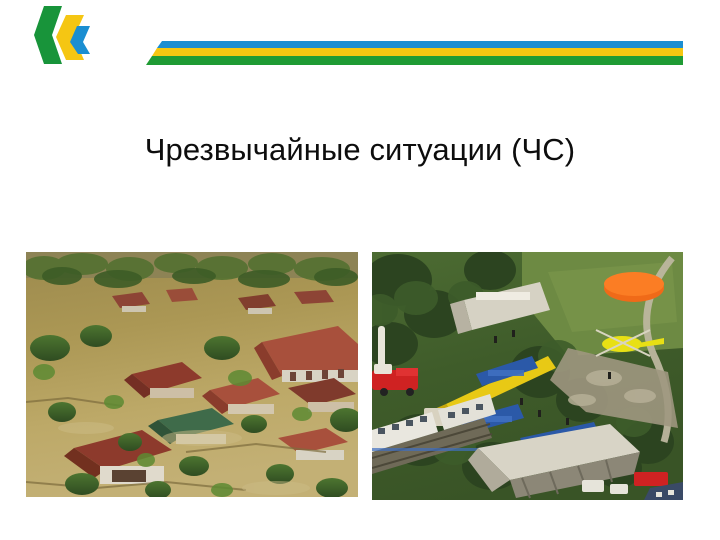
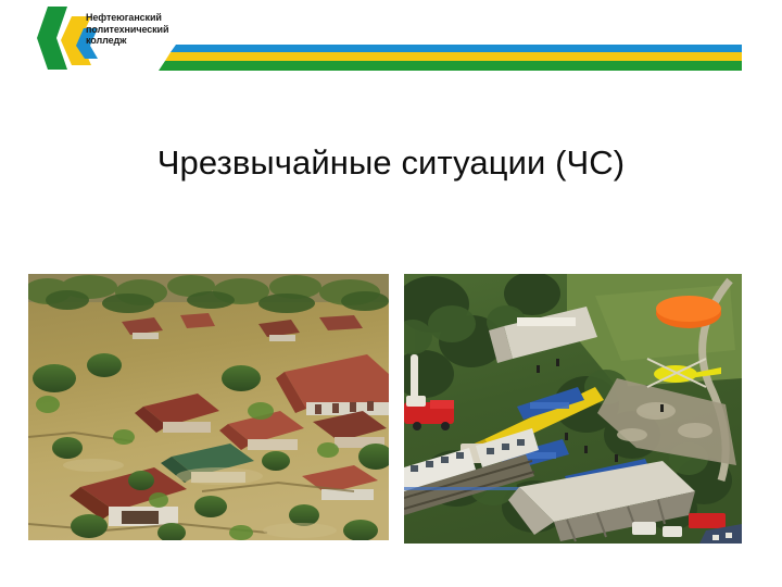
+ Нефтеюганский
+ политехнический
+ колледж
  Чрезвычайные ситуации (ЧС)
